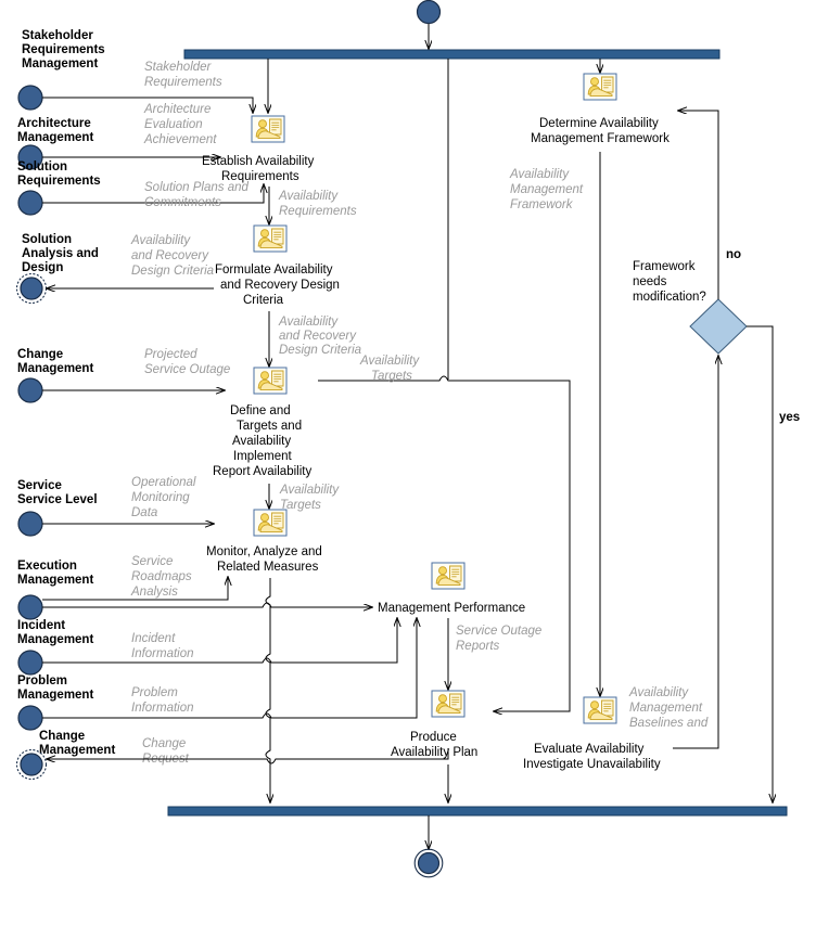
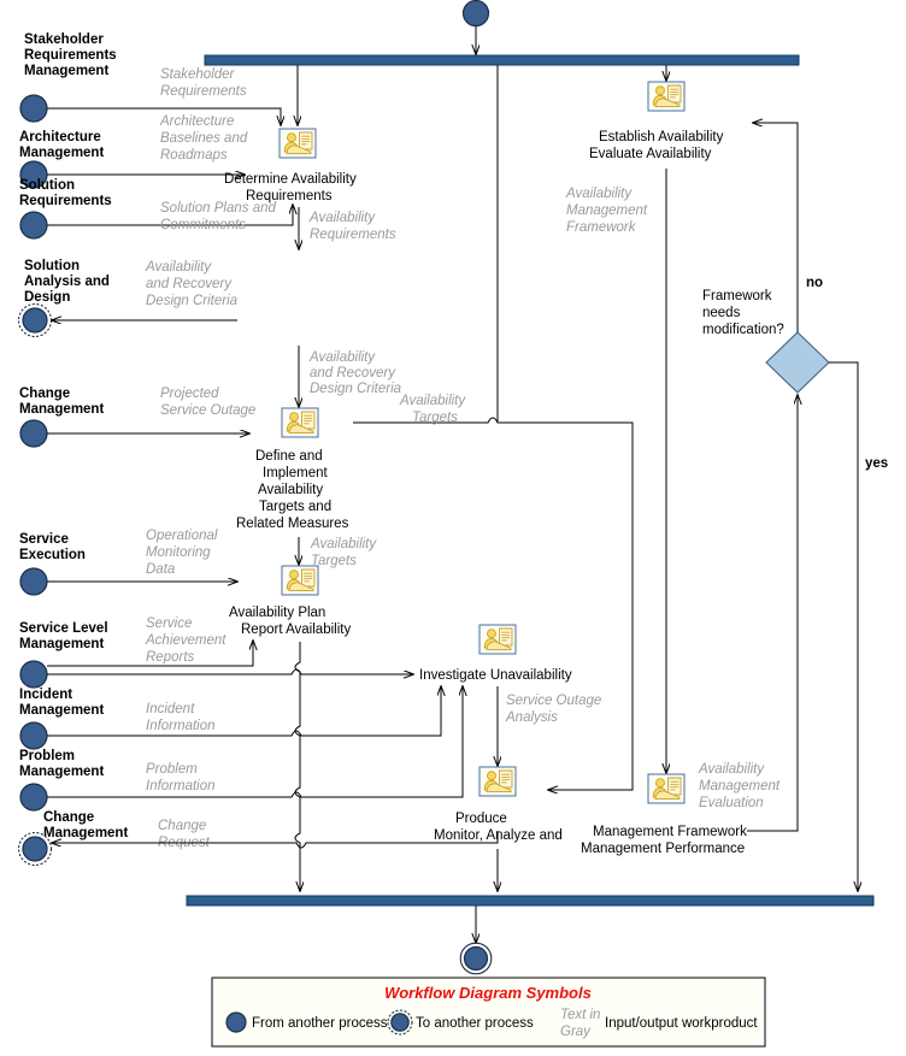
  Stakeholder
  Requirements
  Management
  Stakeholder
  Requirements
  Architecture
  Management
  Architecture
- Evaluation
+ Baselines and
- Achievement
+ Roadmaps
  Solution
  Requirements
  Solution Plans and
  Commitments
  Solution
  Analysis and
  Design
  Availability
  and Recovery
  Design Criteria
  Change
  Management
  Projected
  Service Outage
  Service
- Service Level
+ Execution
  Operational
  Monitoring
  Data
- Execution
+ Service Level
  Management
  Service
- Roadmaps
+ Achievement
- Analysis
+ Reports
  Incident
  Management
  Incident
  Information
  Problem
  Management
  Problem
  Information
  Change
  Management
  Change
- Establish Availability
+ Determine Availability
  Requirements
  Availability
  Requirements
- Formulate Availability
- and Recovery Design
- Criteria
  Availability
  and Recovery
  Design Criteria
  Define and
- Targets and
+ Implement
  Availability
- Implement
+ Targets and
- Report Availability
+ Related Measures
  Availability
  Targets
  Availability
  Targets
- Monitor, Analyze and
+ Availability Plan
- Related Measures
+ Report Availability
- Determine Availability
+ Establish Availability
- Management Framework
+ Evaluate Availability
  Availability
  Management
  Framework
- Evaluate Availability
+ Management Framework
- Investigate Unavailability
+ Management Performance
  Availability
  Management
- Baselines and
+ Evaluation
  Framework
  needs
  modification?
  no
  yes
- Management Performance
+ Investigate Unavailability
  Service Outage
- Reports
+ Analysis
  Produce
- Availability Plan
+ Monitor, Analyze and
+ Workflow Diagram Symbols
+ From another process
+ To another process
+ Text in
+ Gray
+ Input/output workproduct
